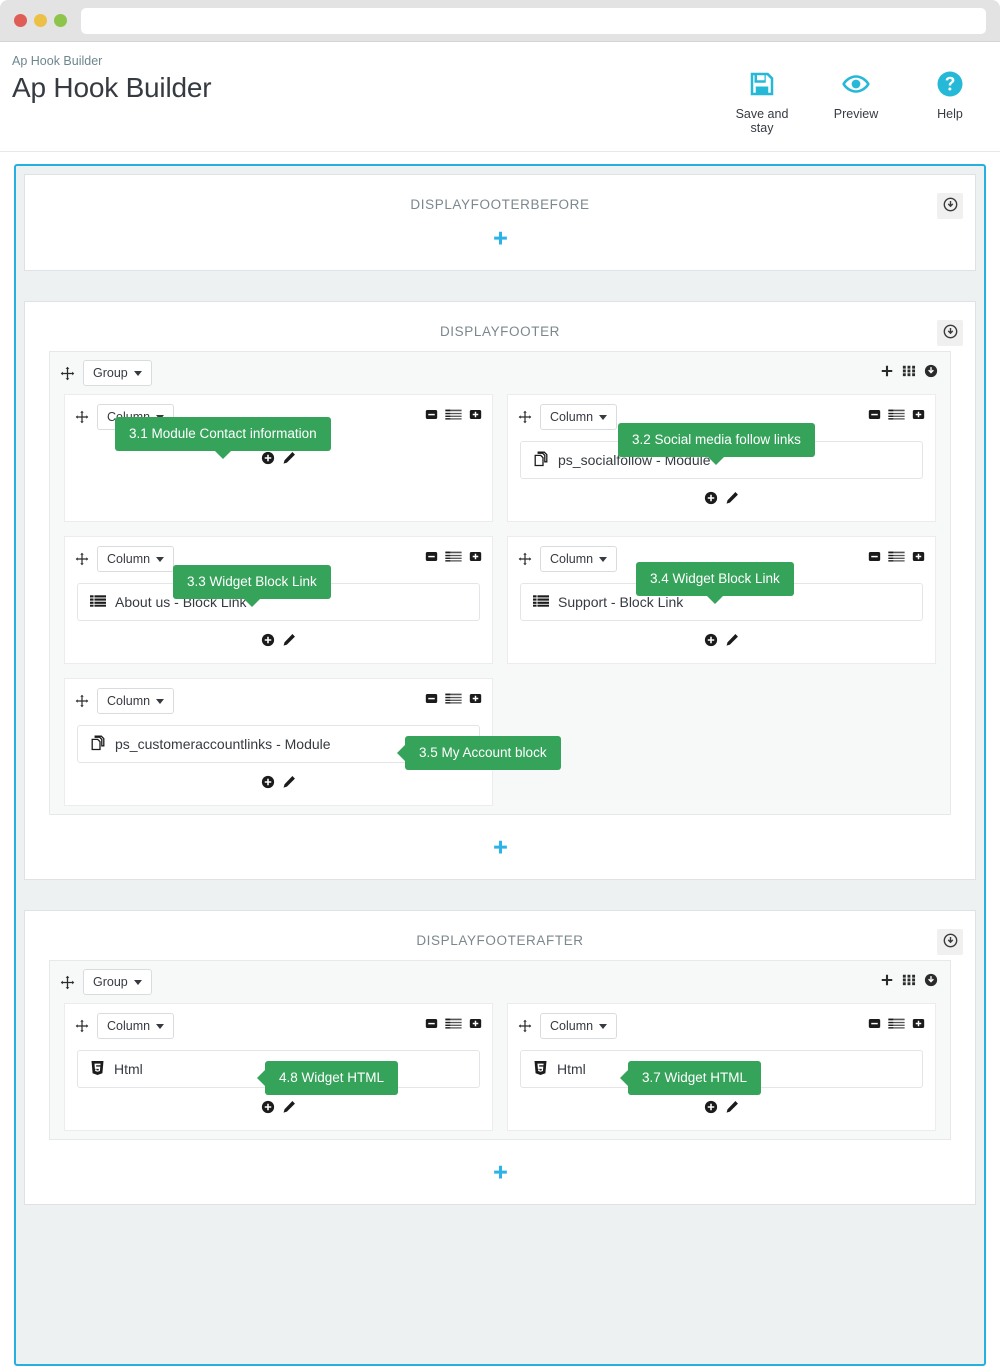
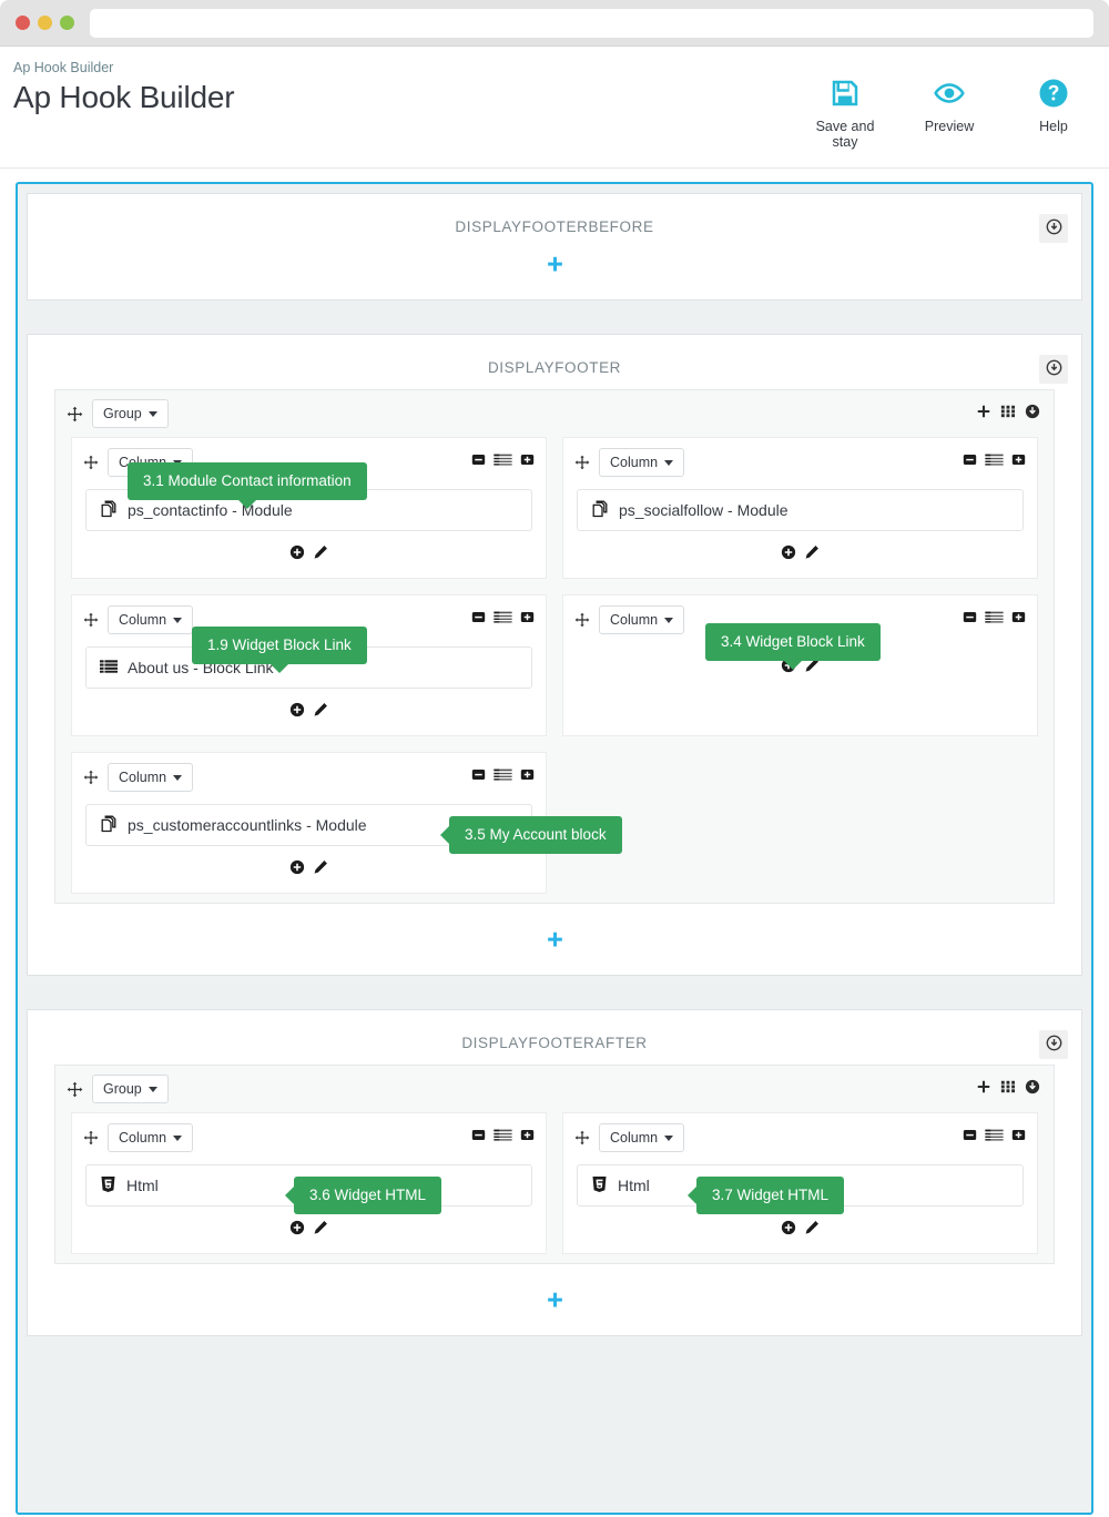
  Ap Hook Builder
  Ap Hook Builder
  Save and stay
  Preview
  Help
  DISPLAYFOOTERBEFORE
  DISPLAYFOOTER
  Group
+ ps_contactinfo - Module
  3.1 Module Contact information
  Column
  ps_socialfollow - Module
- 3.2 Social media follow links
  Column
  About us - Block Lin
- 3.3 Widget Block Link
+ 1.9 Widget Block Link
  Column
- Support - Block Link
  3.4 Widget Block Link
  Column
  ps_customeraccountlinks - Module
  3.5 My Account block
  DISPLAYFOOTERAFTER
  Group
  Column
  Html
- 4.8 Widget HTML
+ 3.6 Widget HTML
  Column
  Html
  3.7 Widget HTML
